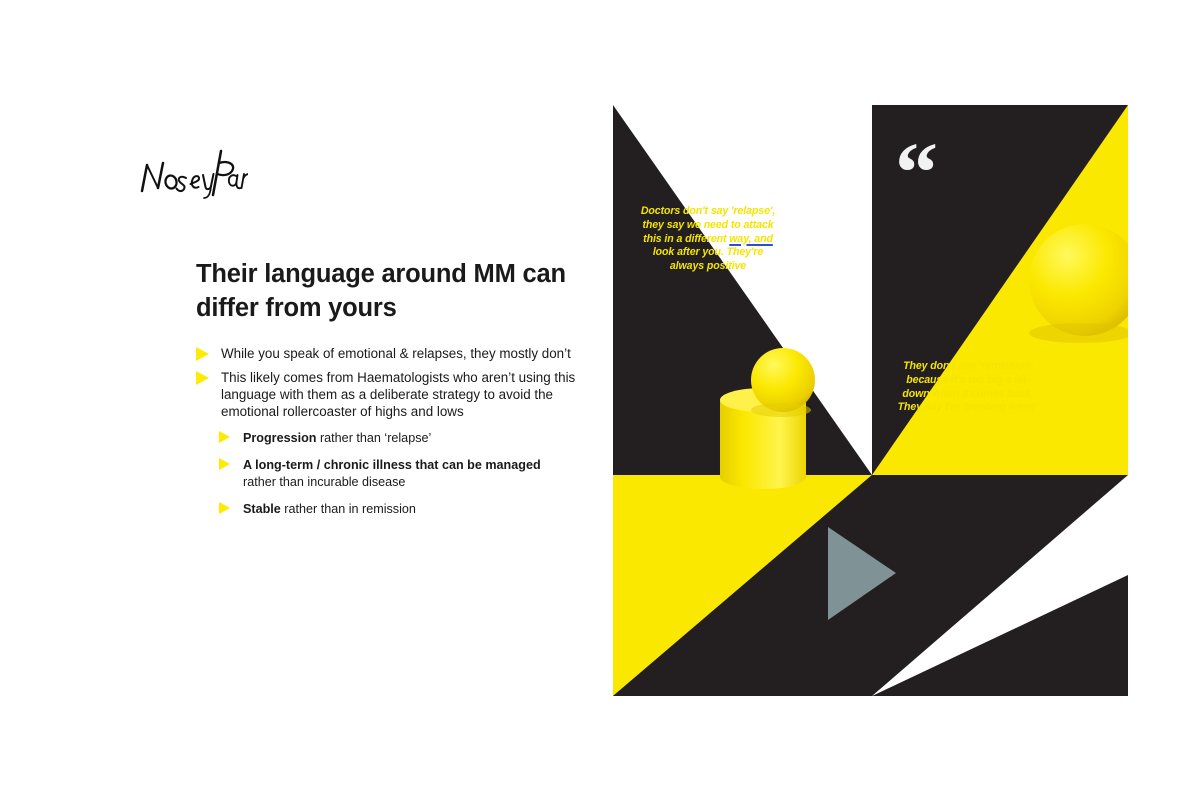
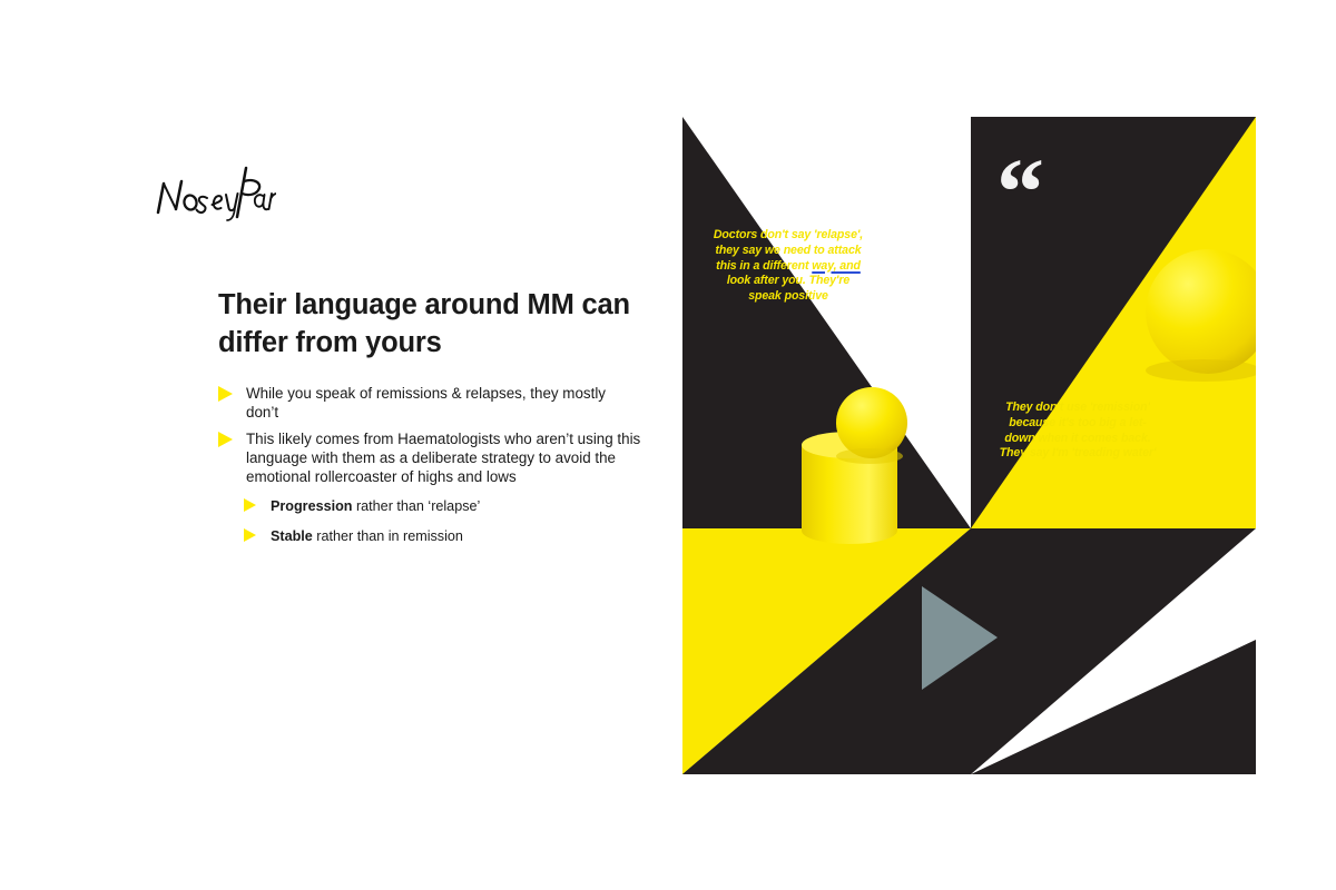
  Their language around MM can differ from yours
- While you speak of emotional & relapses, they mostly don’t
+ While you speak of remissions & relapses, they mostly don’t
  This likely comes from Haematologists who aren’t using this language with them as a deliberate strategy to avoid the emotional rollercoaster of highs and lows
  Progression rather than ‘relapse’
- A long-term / chronic illness that can be managed rather than incurable disease
  Stable rather than in remission
  “
- Doctors don't say 'relapse', they say we need to attack this in a different way, and look after you. They're always positive
+ Doctors don't say 'relapse', they say we need to attack this in a different way, and look after you. They're speak positive
  They don't use 'remission' because it's too big a let-down when it comes back. They say I'm 'treading water'
